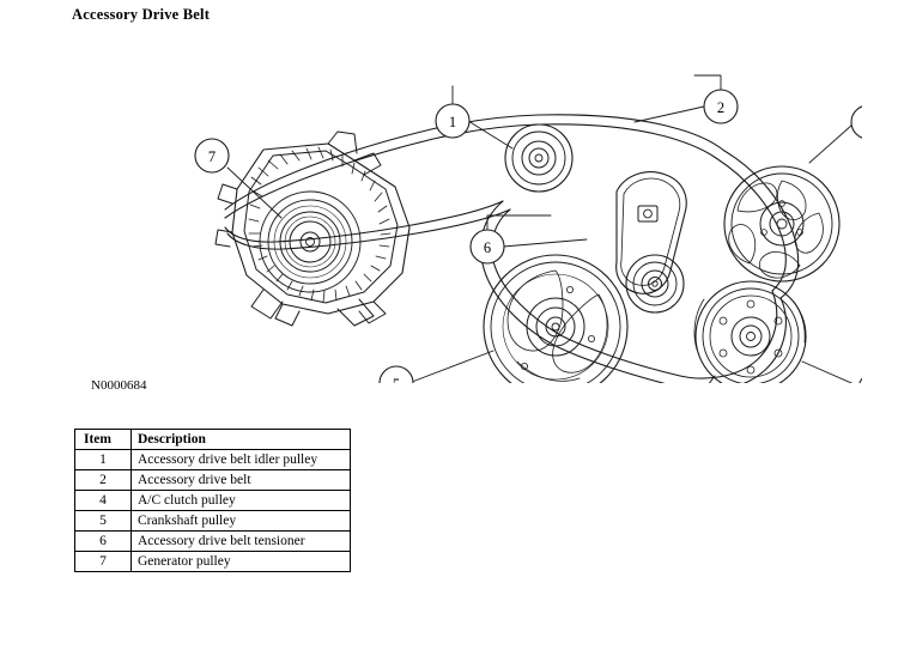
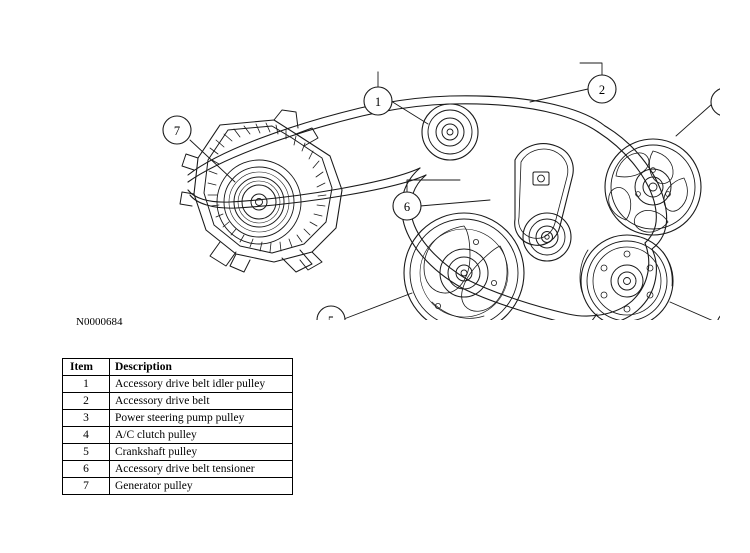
- Accessory Drive Belt
  1
  2
  6
  7
  N0000684
  Item	Description
  1	Accessory drive belt idler pulley
  2	Accessory drive belt
+ 3	Power steering pump pulley
  4	A/C clutch pulley
  5	Crankshaft pulley
  6	Accessory drive belt tensioner
  7	Generator pulley
